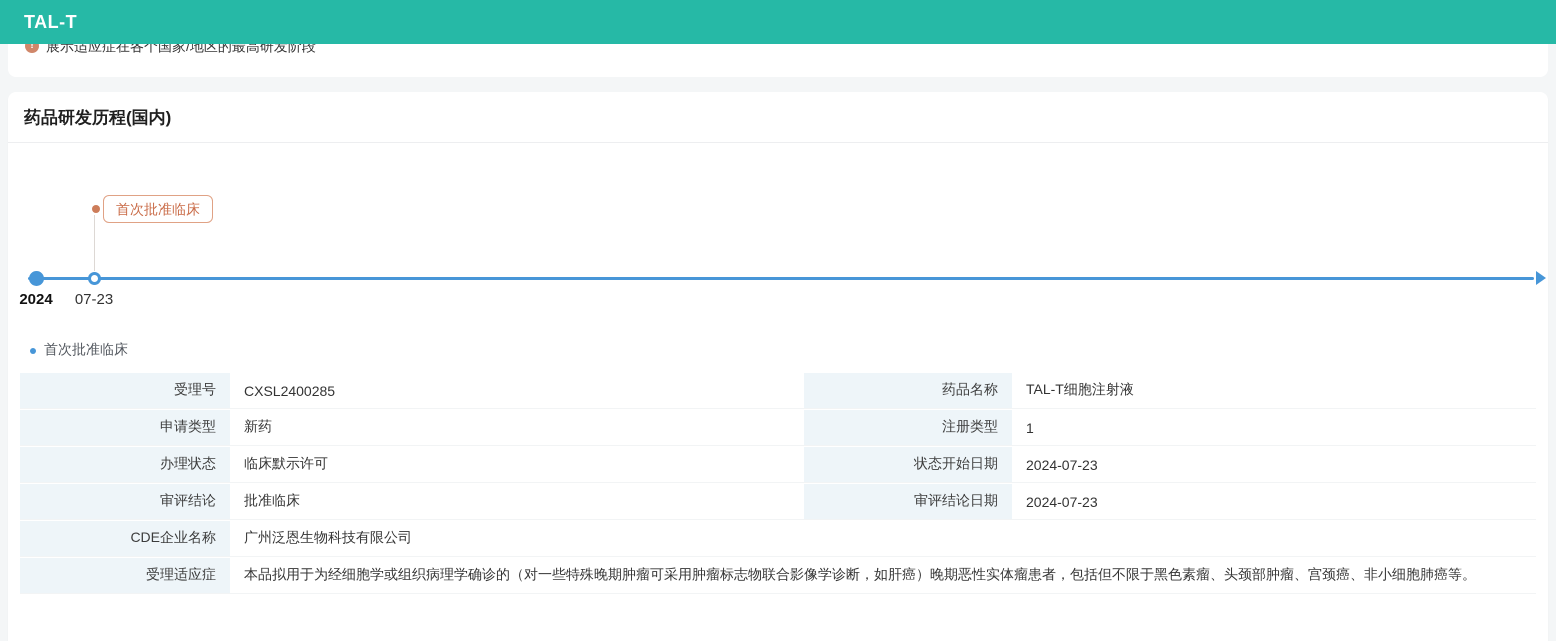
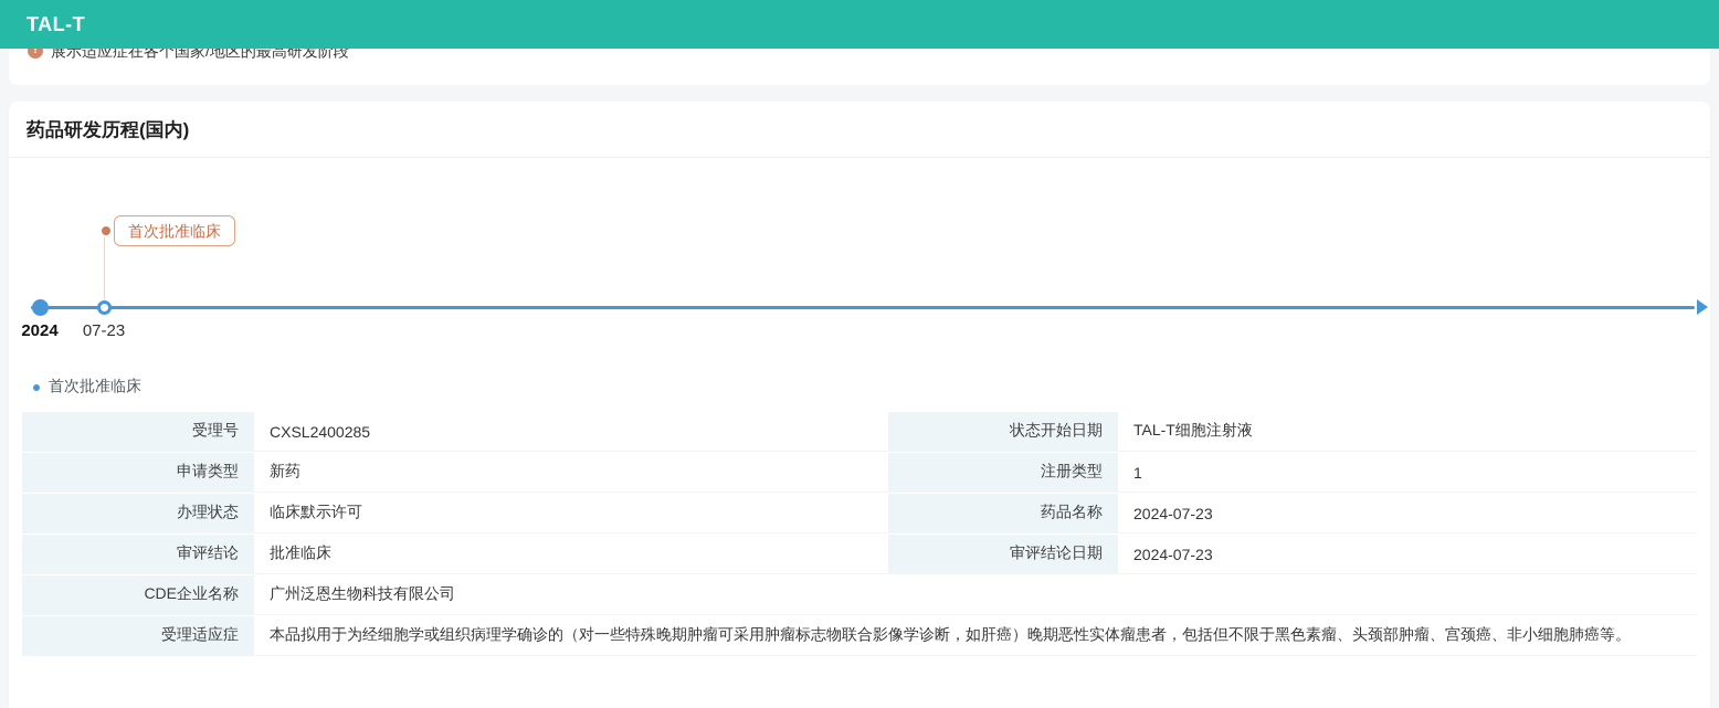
  !
  展示适应症在各个国家/地区的最高研发阶段
  TAL-T
  药品研发历程(国内)
  首次批准临床
  2024
  07-23
  首次批准临床
  受理号
  CXSL2400285
- 药品名称
+ 状态开始日期
  TAL-T细胞注射液
  申请类型
  新药
  注册类型
  1
  办理状态
  临床默示许可
- 状态开始日期
+ 药品名称
  2024-07-23
  审评结论
  批准临床
  审评结论日期
  2024-07-23
  CDE企业名称
  广州泛恩生物科技有限公司
  受理适应症
  本品拟用于为经细胞学或组织病理学确诊的（对一些特殊晚期肿瘤可采用肿瘤标志物联合影像学诊断，如肝癌）晚期恶性实体瘤患者，包括但不限于黑色素瘤、头颈部肿瘤、宫颈癌、非小细胞肺癌等。
